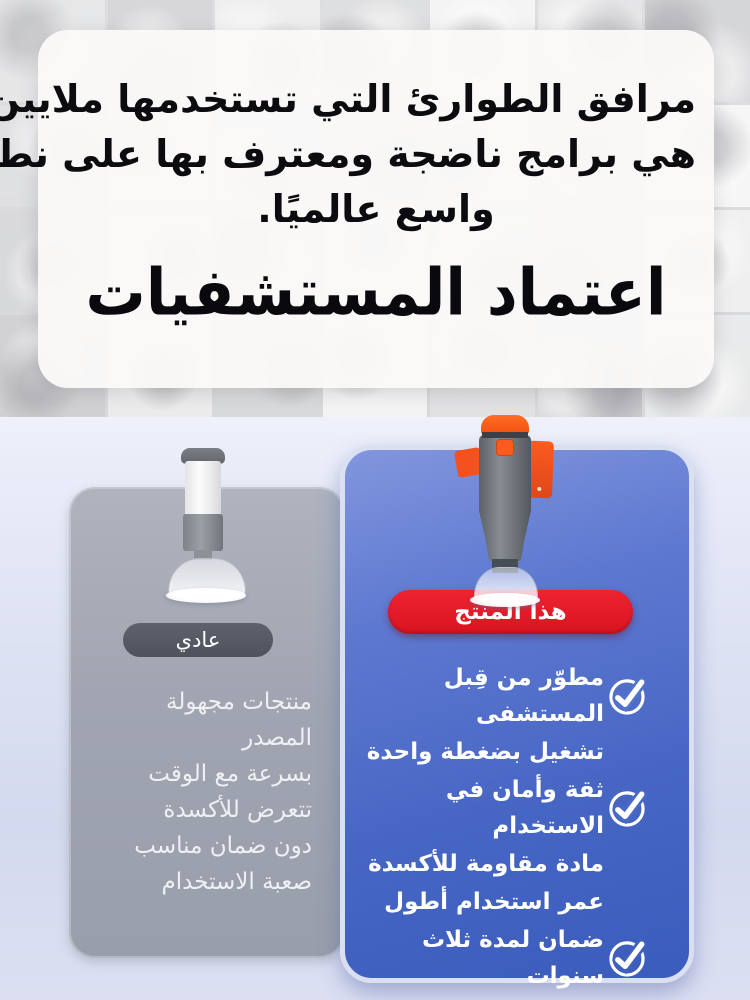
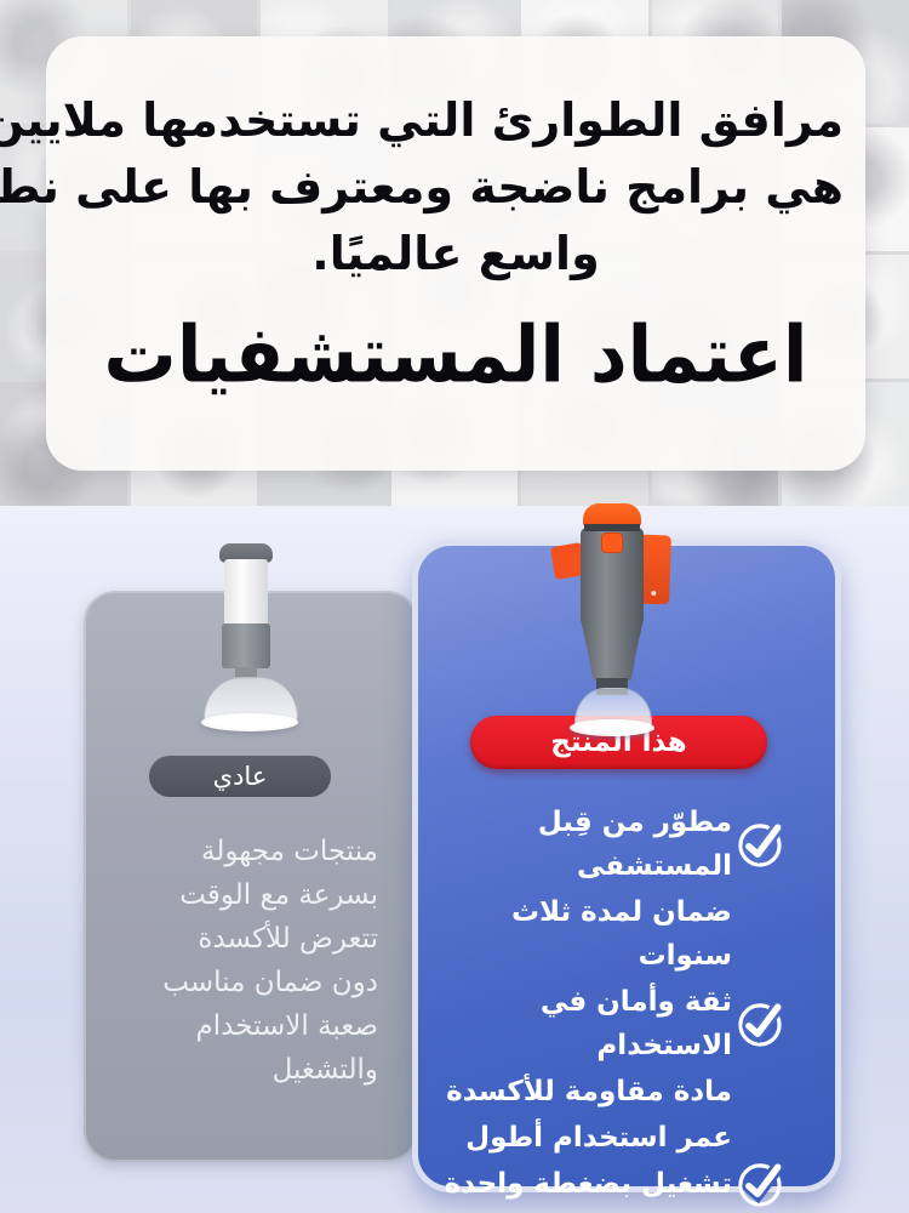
  مرافق الطوارئ التي تستخدمها ملايين
  هي برامج ناضجة ومعترف بها على نط
  واسع عالميًا.
  اعتماد المستشفيات
  عادي
  هذا المنتج
  منتجات مجهولة
- المصدر
  بسرعة مع الوقت
  تتعرض للأكسدة
  دون ضمان مناسب
  صعبة الاستخدام
+ والتشغيل
  مطوّر من قِبل
  المستشفى
- تشغيل بضغطة واحدة
+ ضمان لمدة ثلاث سنوات
  ثقة وأمان في الاستخدام
  مادة مقاومة للأكسدة
  عمر استخدام أطول
- ضمان لمدة ثلاث سنوات
+ تشغيل بضغطة واحدة
